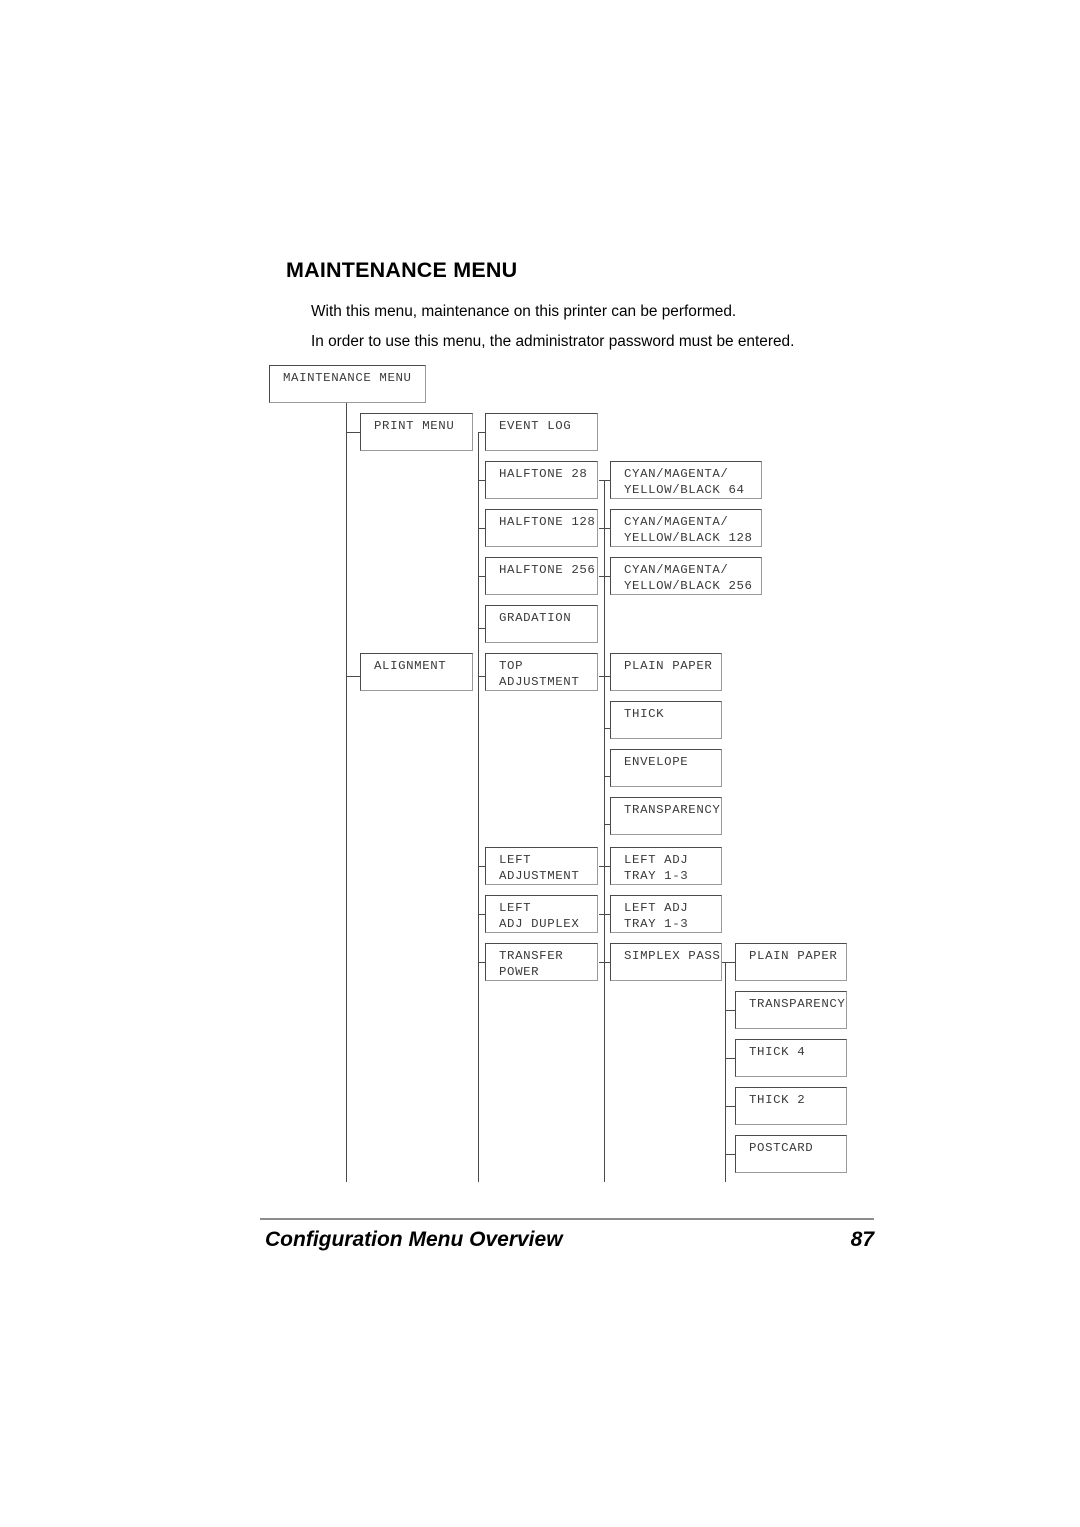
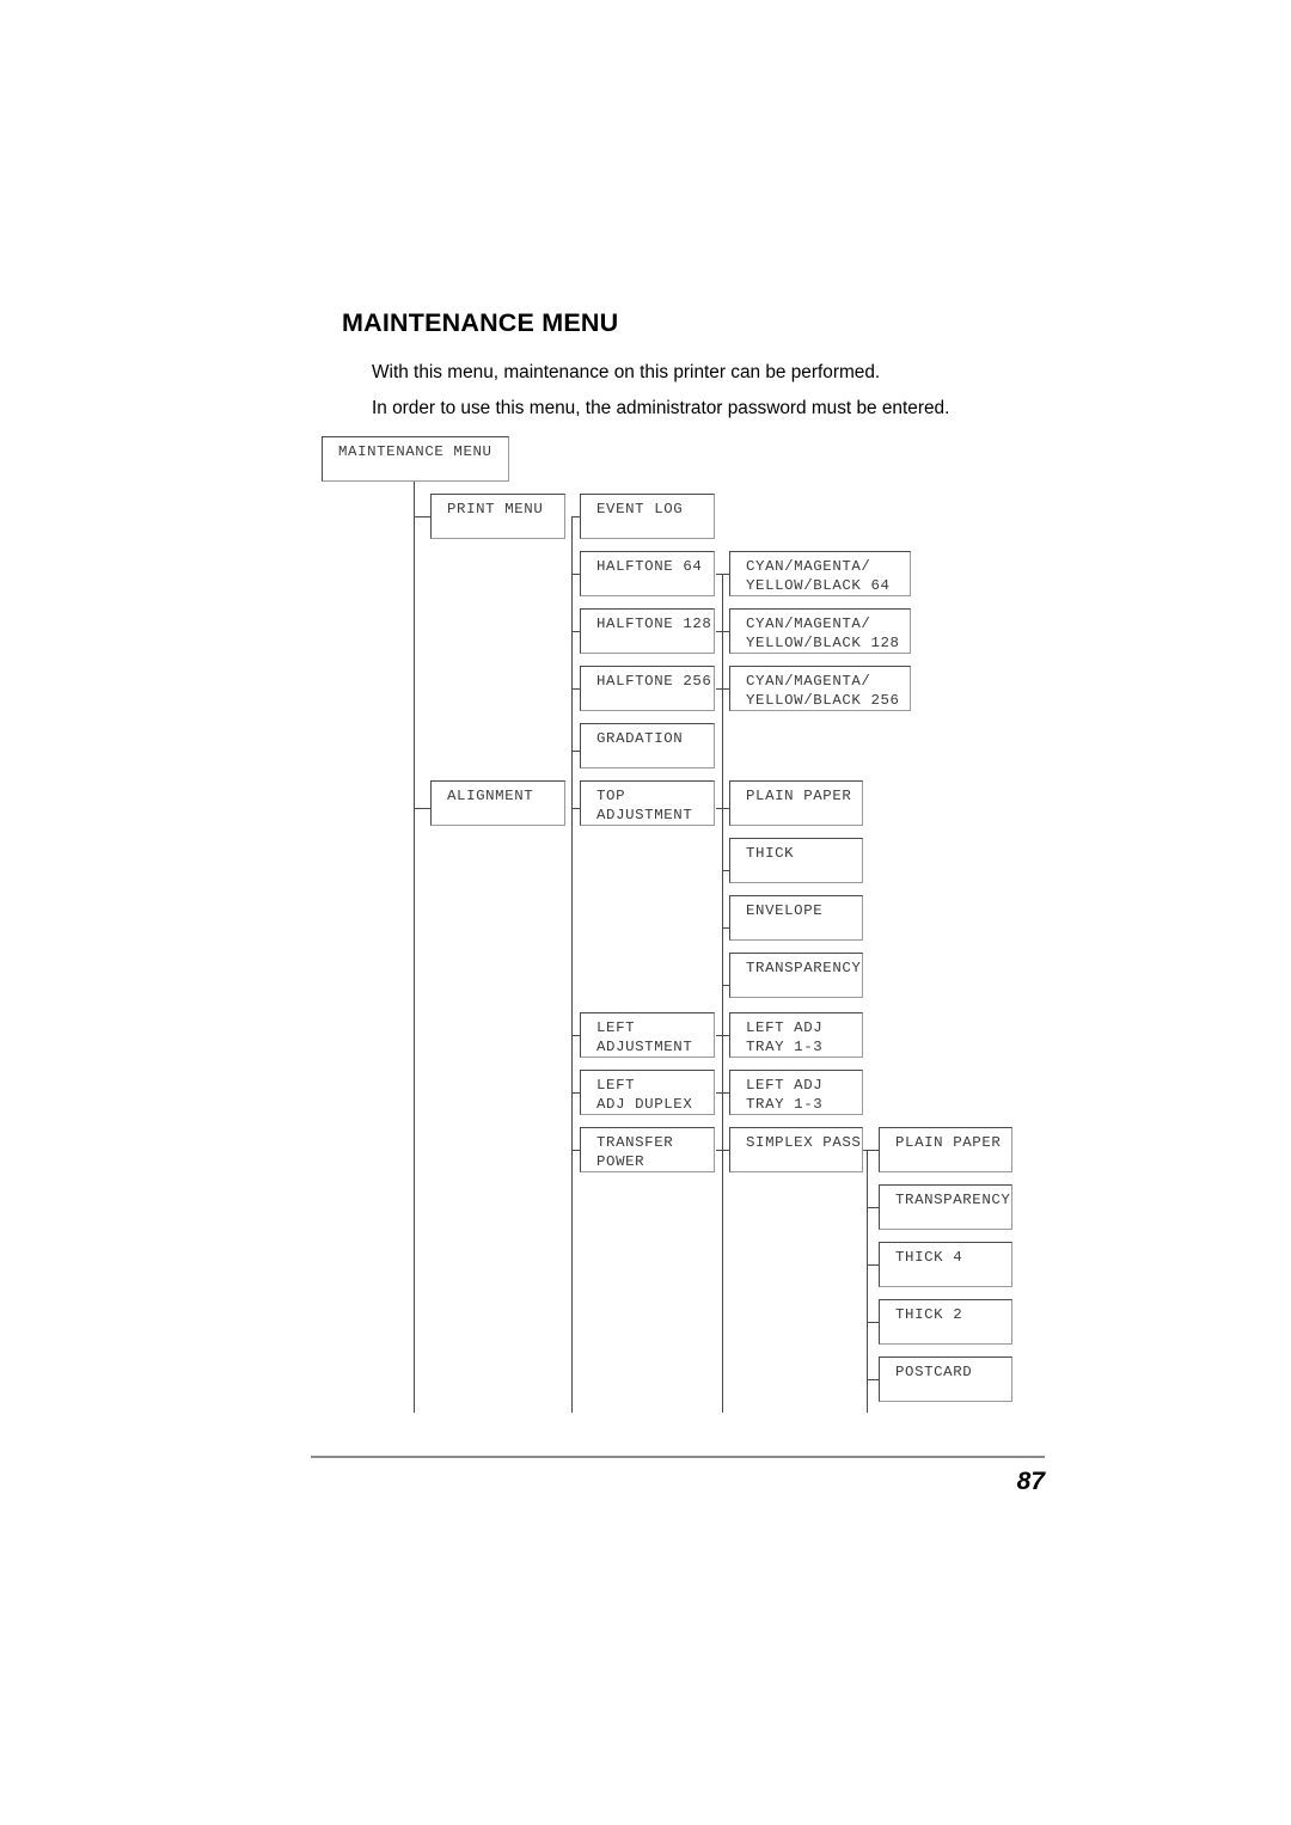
  MAINTENANCE MENU
  With this menu, maintenance on this printer can be performed.
  In order to use this menu, the administrator password must be entered.
  MAINTENANCE MENU
  PRINT MENU
  EVENT LOG
- HALFTONE 28
+ HALFTONE 64
  CYAN/MAGENTA/
  YELLOW/BLACK 64
  HALFTONE 128
  CYAN/MAGENTA/
  YELLOW/BLACK 128
  HALFTONE 256
  CYAN/MAGENTA/
  YELLOW/BLACK 256
  GRADATION
  ALIGNMENT
  TOP
  ADJUSTMENT
  PLAIN PAPER
  THICK
  ENVELOPE
  TRANSPARENCY
  LEFT
  ADJUSTMENT
  LEFT ADJ
  TRAY 1-3
  LEFT
  ADJ DUPLEX
  LEFT ADJ
  TRAY 1-3
  TRANSFER
  POWER
  SIMPLEX PASS
  PLAIN PAPER
  TRANSPARENCY
  THICK 4
  THICK 2
  POSTCARD
- Configuration Menu Overview
  87
